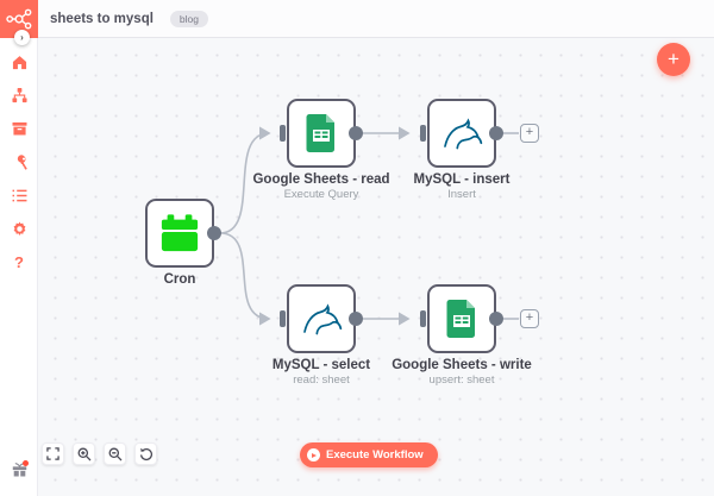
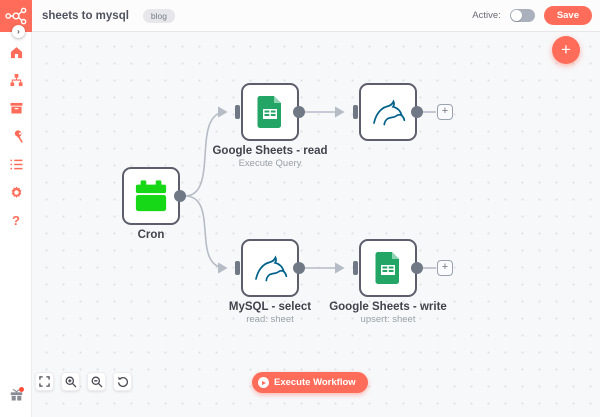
  ›
  ?
  sheets to mysql
  blog
+ Active:
+ Save
  Cron
  Google Sheets - read
  Execute Query
- MySQL - insert
- Insert
  MySQL - select
  read: sheet
  Google Sheets - write
  upsert: sheet
  +
  +
  +
  Execute Workflow
